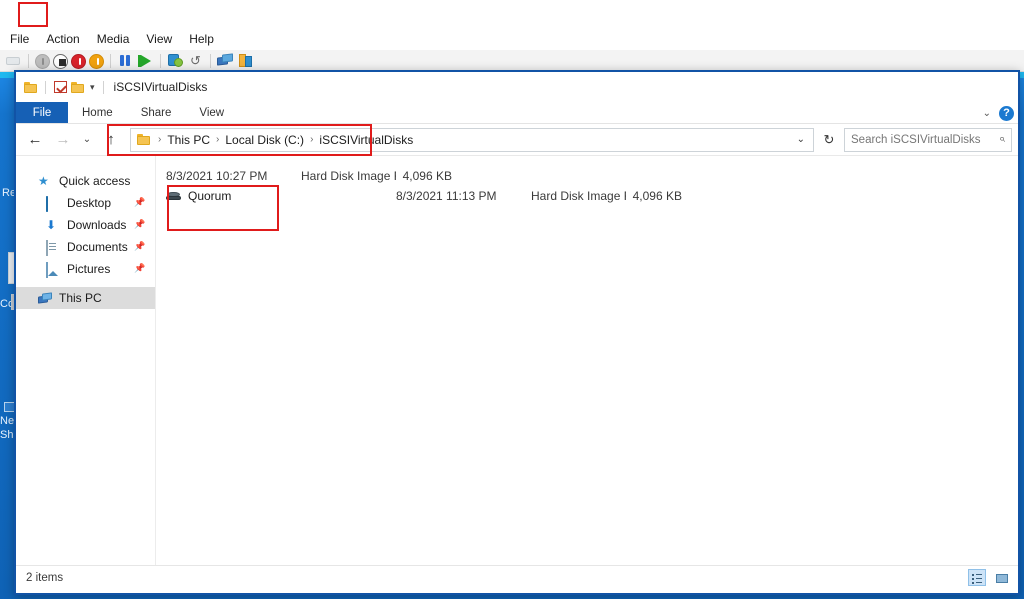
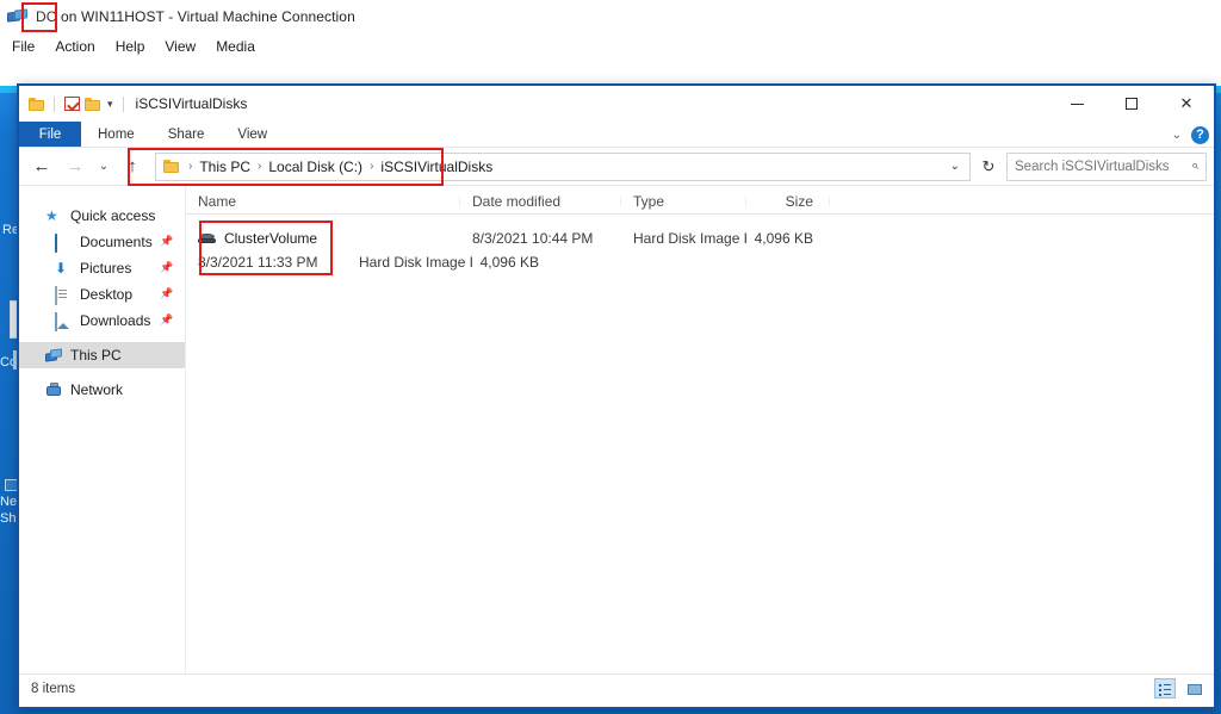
  Re
+ DC on WIN11HOST - Virtual Machine Connection
  File
  Action
- Media
+ Help
  View
- Help
+ Media
- ↺
  ▾
  iSCSIVirtualDisks
+ ✕
  File
  Home
  Share
  View
  ⌄
  ?
  ←
  →
  ⌄
  ↑
  ›
  This PC
  ›
  Local Disk (C:)
  ›
  iSCSIVirtualDisks
  ⌄
  ↻
  Search iSCSIVirtualDisks
  ★
  Quick access
- Desktop
+ Documents
  📌
  ⬇
- Downloads
+ Pictures
  📌
- Documents
+ Desktop
  📌
- Pictures
+ Downloads
  📌
  This PC
+ Network
+ Name
+ Date modified
+ Type
+ Size
+ ClusterVolume
- 8/3/2021 10:27 PM
+ 8/3/2021 10:44 PM
  Hard Disk Image
  4,096 KB
- Quorum
- 8/3/2021 11:13 PM
+ 8/3/2021 11:33 PM
  Hard Disk Image
  4,096 KB
- 2 items
+ 8 items
